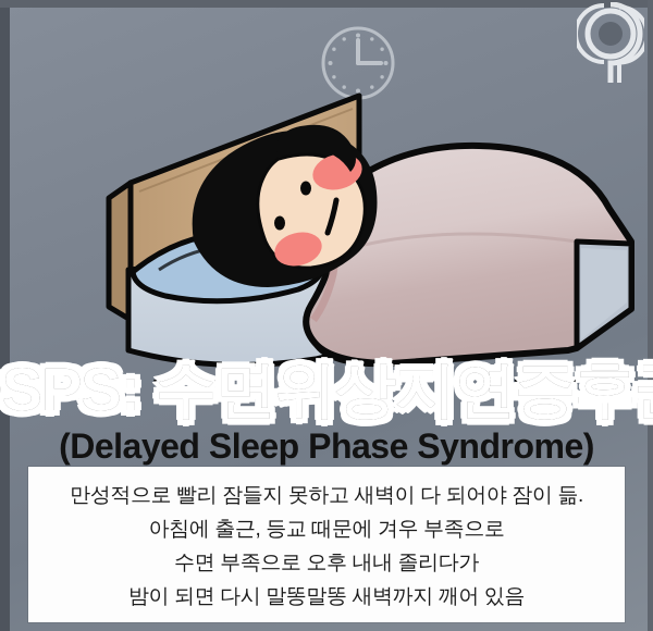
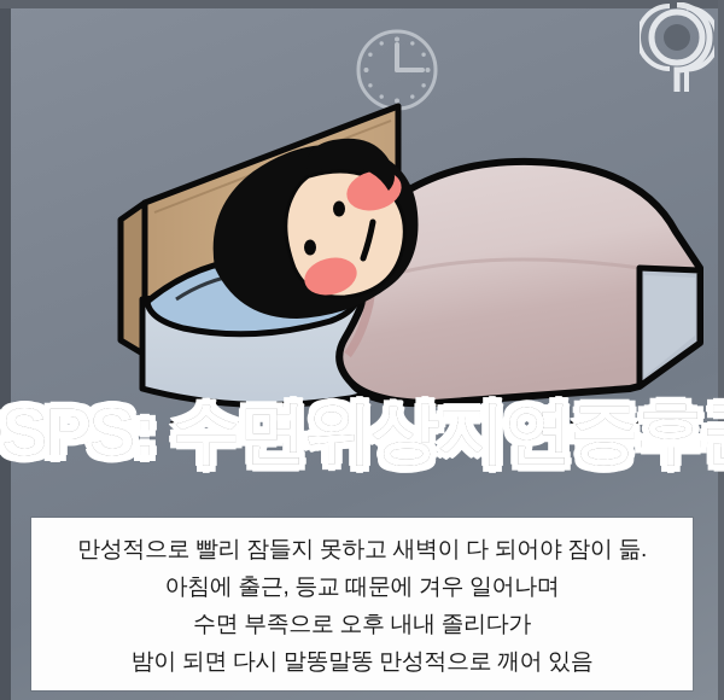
  SPS: 수면위상지연증후
- (Delayed Sleep Phase Syndrome)
  만성적으로 빨리 잠들지 못하고 새벽이 다 되어야 잠이 듦.
- 아침에 출근, 등교 때문에 겨우 부족으로
+ 아침에 출근, 등교 때문에 겨우 일어나며
  수면 부족으로 오후 내내 졸리다가
- 밤이 되면 다시 말똥말똥 새벽까지 깨어 있음
+ 밤이 되면 다시 말똥말똥 만성적으로 깨어 있음
